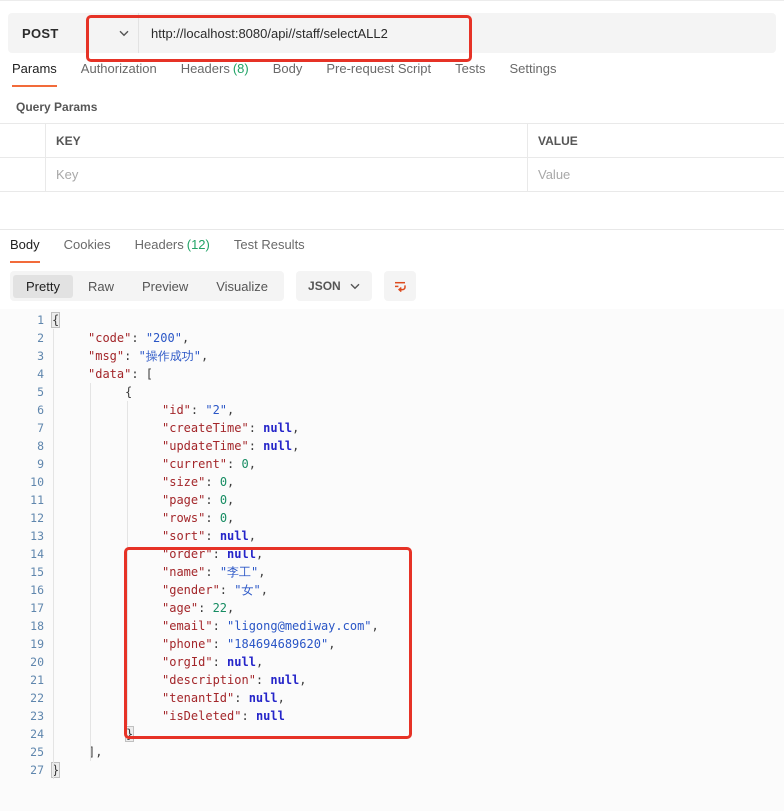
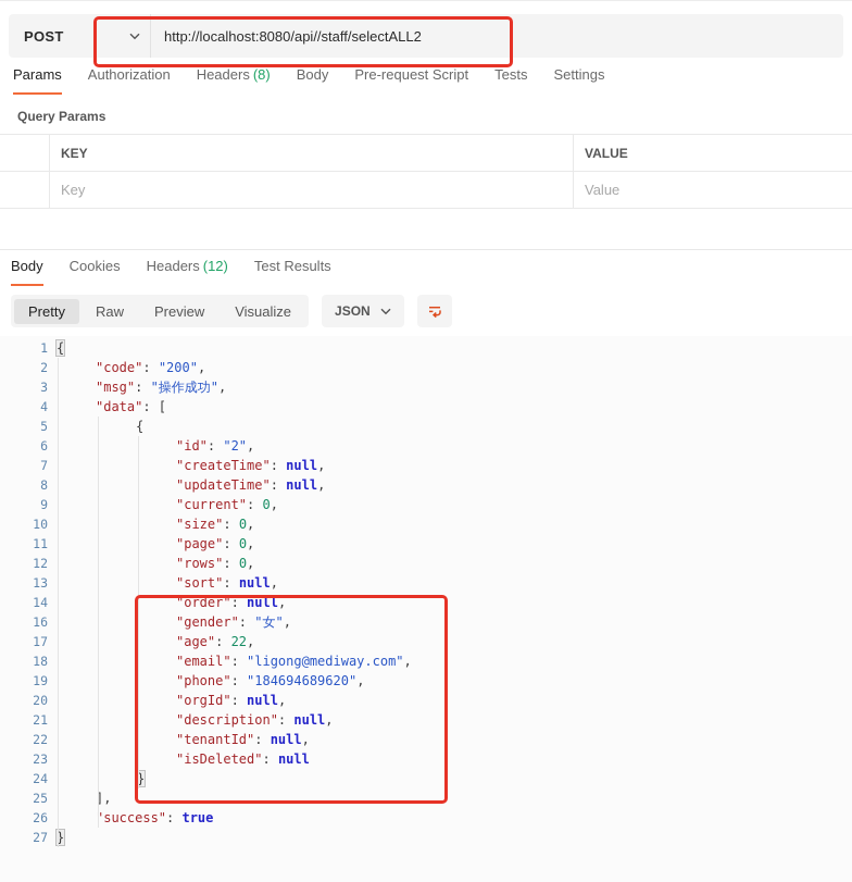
  POST
  http://localhost:8080/api//staff/selectALL2
  Params
  Authorization
  Headers (8)
  Body
  Pre-request Script
  Tests
  Settings
  Query Params
  KEY
  VALUE
  Key
  Value
  Body
  Cookies
  Headers (12)
  Test Results
  Pretty
  Raw
  Preview
  Visualize
  JSON
  1
  {
  2
  "code": "200",
  3
  "msg": "操作成功",
  4
  "data": [
  5
  {
  6
  "id": "2",
  7
  "createTime": null,
  8
  "updateTime": null,
  9
  "current": 0,
  10
  "size": 0,
  11
  "page": 0,
  12
  "rows": 0,
  13
  "sort": null,
  14
  "order": null,
- 15
- "name": "李工",
  16
  "gender": "女",
  17
  "age": 22,
  18
  "email": "ligong@mediway.com",
  19
  "phone": "184694689620",
  20
  "orgId": null,
  21
  "description": null,
  22
  "tenantId": null,
  23
  "isDeleted": null
  24
  }
  25
  ],
+ 26
+ "success": true
  27
  }
